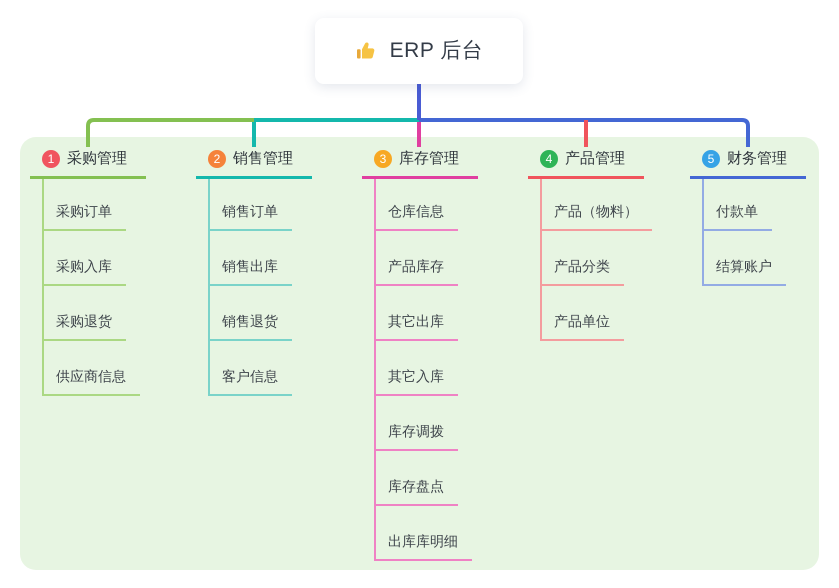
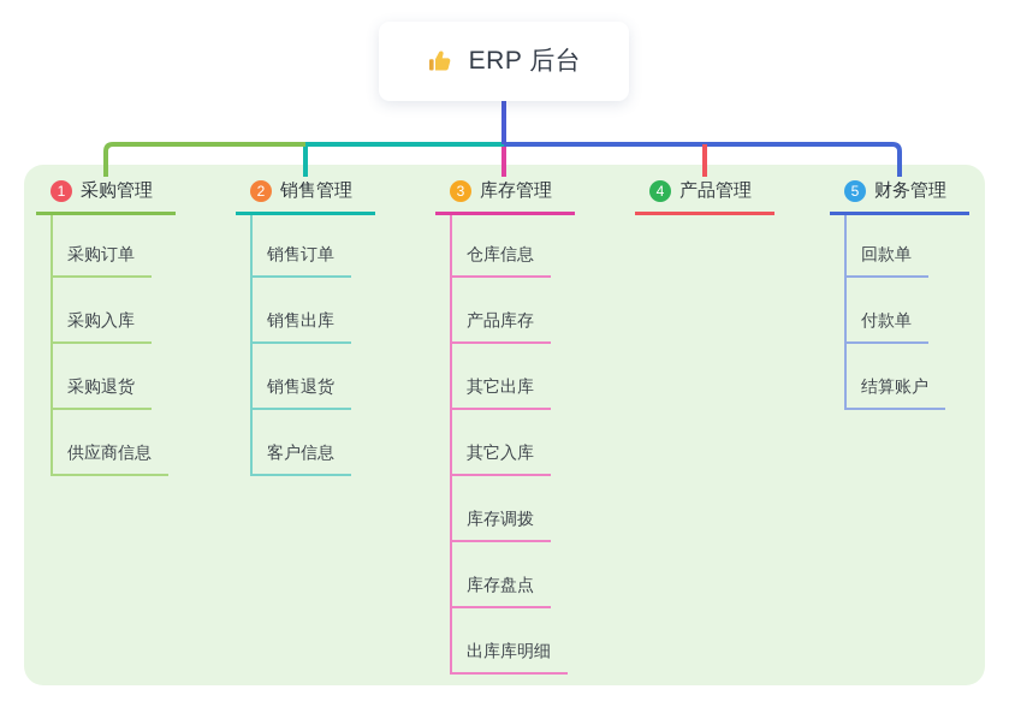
  ERP 后台
  1
  采购管理
  采购订单
  采购入库
  采购退货
  供应商信息
  2
  销售管理
  销售订单
  销售出库
  销售退货
  客户信息
  3
  库存管理
  仓库信息
  产品库存
  其它出库
  其它入库
  库存调拨
  库存盘点
  出库库明细
  4
  产品管理
- 产品（物料）
- 产品分类
- 产品单位
  5
  财务管理
+ 回款单
  付款单
  结算账户
